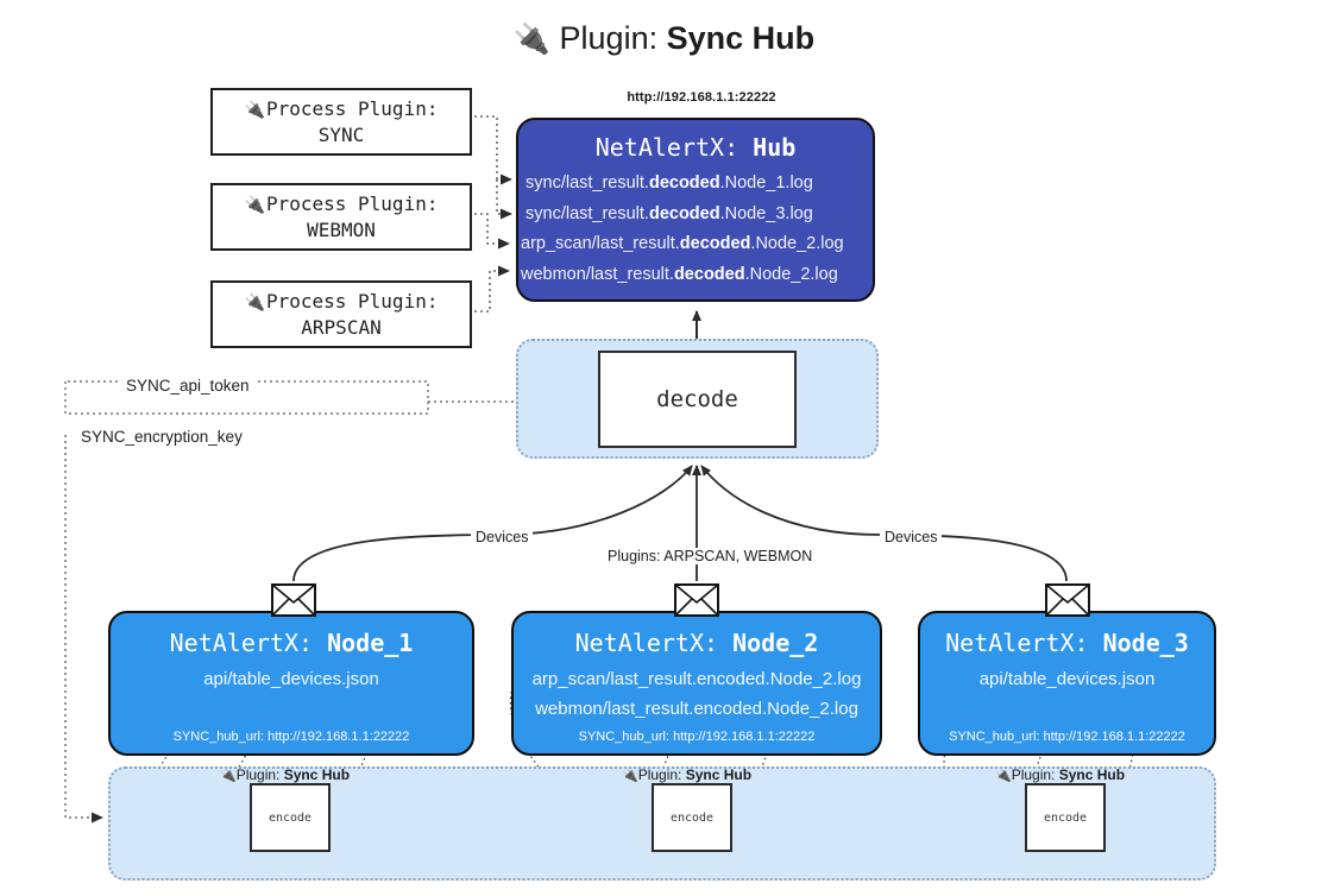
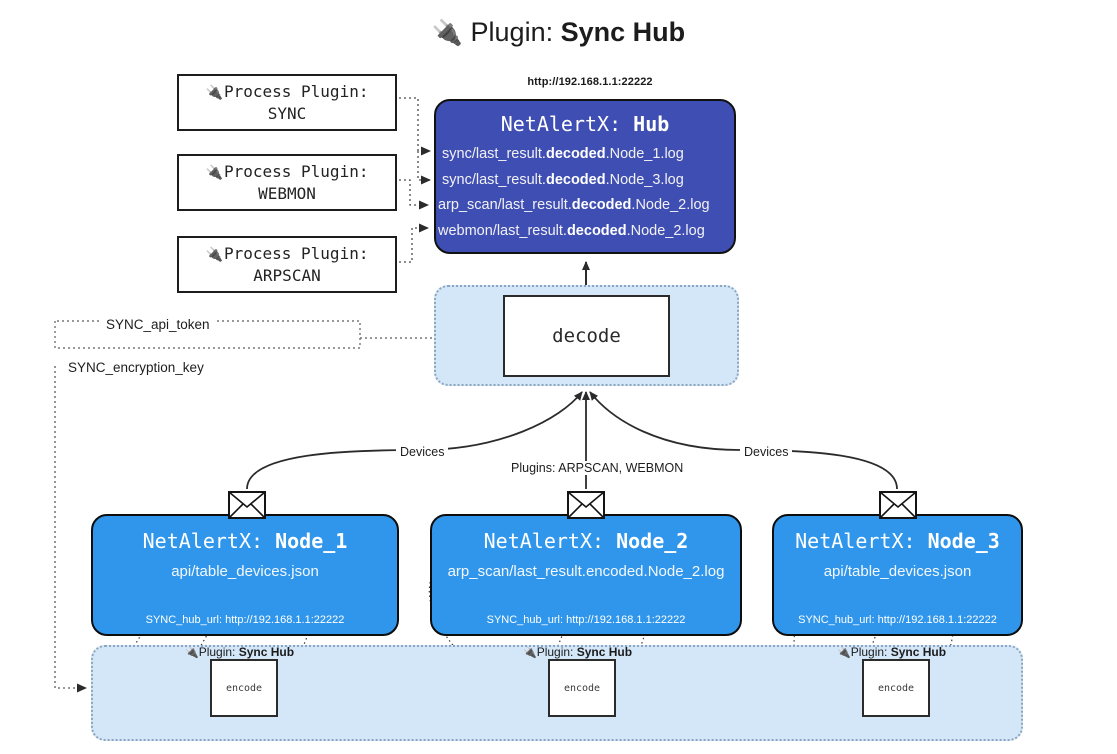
  🔌 Plugin: Sync Hub
  🔌Process Plugin:
  SYNC
  🔌Process Plugin:
  WEBMON
  🔌Process Plugin:
  ARPSCAN
  http://192.168.1.1:22222
  NetAlertX: Hub
  sync/last_result.decoded.Node_1.log
  sync/last_result.decoded.Node_3.log
  arp_scan/last_result.decoded.Node_2.log
  webmon/last_result.decoded.Node_2.log
  decode
  SYNC_api_token
  SYNC_encryption_key
  Devices
  Devices
  Plugins: ARPSCAN, WEBMON
  NetAlertX: Node_1
  api/table_devices.json
  SYNC_hub_url: http://192.168.1.1:22222
  NetAlertX: Node_2
  arp_scan/last_result.encoded.Node_2.log
- webmon/last_result.encoded.Node_2.log
  SYNC_hub_url: http://192.168.1.1:22222
  NetAlertX: Node_3
  api/table_devices.json
  SYNC_hub_url: http://192.168.1.1:22222
  🔌Plugin: Sync Hub
  encode
  🔌Plugin: Sync Hub
  encode
  🔌Plugin: Sync Hub
  encode
